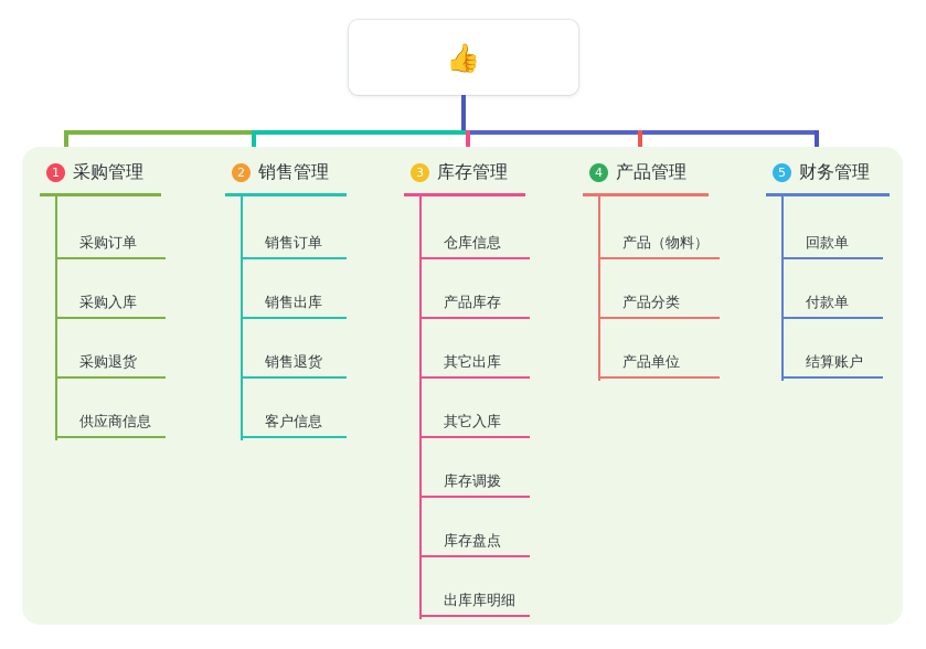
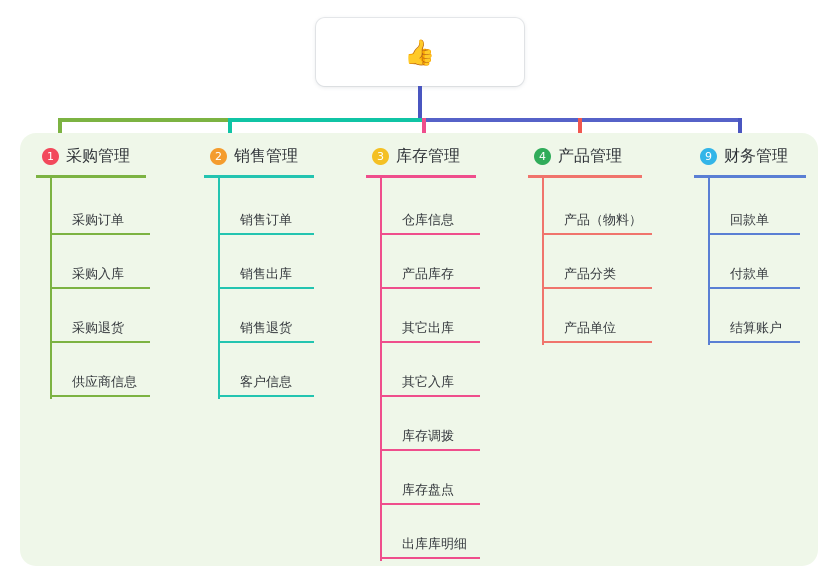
  👍
  1
  采购管理
  采购订单
  采购入库
  采购退货
  供应商信息
  2
  销售管理
  销售订单
  销售出库
  销售退货
  客户信息
  3
  库存管理
  仓库信息
  产品库存
  其它出库
  其它入库
  库存调拨
  库存盘点
  出库库明细
  4
  产品管理
  产品（物料）
  产品分类
  产品单位
- 5
+ 9
  财务管理
  回款单
  付款单
  结算账户
